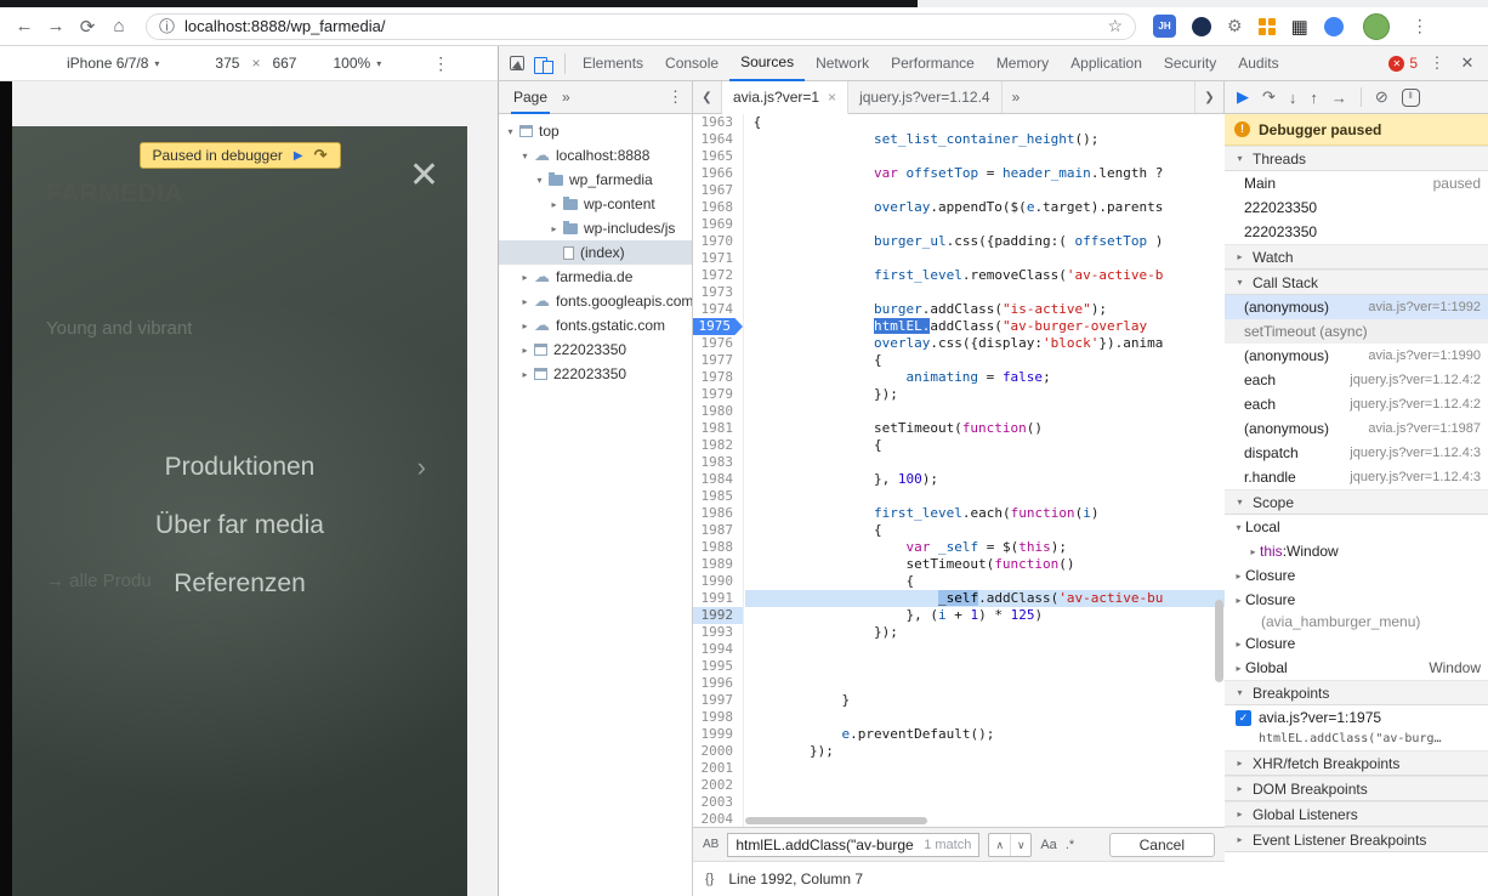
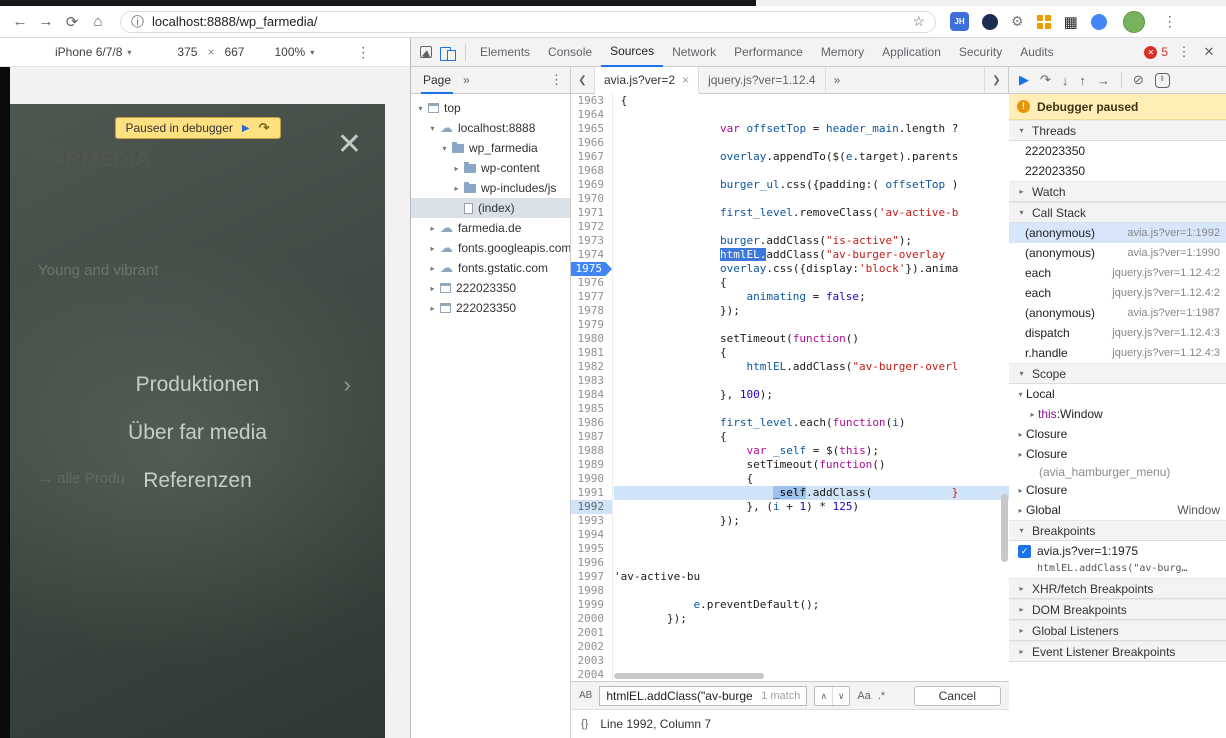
  ←
  →
  ⟳
  ⌂
  ⓘ
  localhost:8888/wp_farmedia/
  ☆
  JH
  ⚙
  ▦
  ⋮
  iPhone 6/7/8
  ▾
  375
  ×
  667
  100%
  ▾
  ⋮
  Elements
  Console
  Sources
  Network
  Performance
  Memory
  Application
  Security
  Audits
  ✕
  5
  ⋮
  ✕
  Paused in debugger
  ▶
  ↷
  ✕
  Young and vibrant
  Produktionen
  ›
  Über far media
  Referenzen
  → alle Produ
  Page
  »
  ⋮
  ▾
  top
  ▾
  ☁
  localhost:8888
  ▾
  wp_farmedia
  ▸
  wp-content
  ▸
  wp-includes/js
  (index)
  ▸
  ☁
  farmedia.de
  ▸
  ☁
  fonts.googleapis.com
  ▸
  ☁
  fonts.gstatic.com
  ▸
  222023350
  ▸
  222023350
  ❮
- avia.js?ver=1
+ avia.js?ver=2
  ×
  jquery.js?ver=1.12.4
  »
  ❯
  1963
  1964
  1965
  1966
  1967
  1968
  1969
  1970
  1971
  1972
  1973
  1974
  1975
  1976
  1977
  1978
  1979
  1980
  1981
  1982
  1983
  1984
  1985
  1986
  1987
  1988
  1989
  1990
  1991
  1992
  1993
  1994
  1995
  1996
  1997
  1998
  1999
  2000
  2001
  2002
  2003
  2004
  {
- set_list_container_height();
  var offsetTop = header_main.length ?
  overlay.appendTo($(e.target).parents
  burger_ul.css({padding:( offsetTop )
  first_level.removeClass('av-active-b
  burger.addClass("is-active");
  htmlEL.addClass("av-burger-overlay
  overlay.css({display:'block'}).anima
  {
  animating = false;
  });
  setTimeout(function()
  {
+ htmlEL.addClass("av-burger-overl
  }, 100);
  first_level.each(function(i)
  {
  var _self = $(this);
  setTimeout(function()
  {
- _self.addClass('av-active-bu
+ _self.addClass( }
  }, (i + 1) * 125)
  });
- }
+ 'av-active-bu
  e.preventDefault();
  });
  AB
  htmlEL.addClass("av-burge
  1 match
  ∧
  ∨
  Aa
  .*
  Cancel
  {}
  Line 1992, Column 7
  ▶
  ↷
  ↓
  ↑
  →
  ⊘
  !
  Debugger paused
  ▾
  Threads
- Main
- paused
  222023350
  222023350
  ▸
  Watch
  ▾
  Call Stack
  (anonymous)
  avia.js?ver=1:1992
- setTimeout (async)
  (anonymous)
  avia.js?ver=1:1990
  each
  jquery.js?ver=1.12.4:2
  each
  jquery.js?ver=1.12.4:2
  (anonymous)
  avia.js?ver=1:1987
  dispatch
  jquery.js?ver=1.12.4:3
  r.handle
  jquery.js?ver=1.12.4:3
  ▾
  Scope
  ▾
  Local
  ▸
  this
  :
  Window
  ▸
  Closure
  ▸
  Closure
  (avia_hamburger_menu)
  ▸
  Closure
  ▸
  Global
  Window
  ▾
  Breakpoints
  ✓
  avia.js?ver=1:1975
  htmlEL.addClass("av-burg…
  ▸
  XHR/fetch Breakpoints
  ▸
  DOM Breakpoints
  ▸
  Global Listeners
  ▸
  Event Listener Breakpoints
